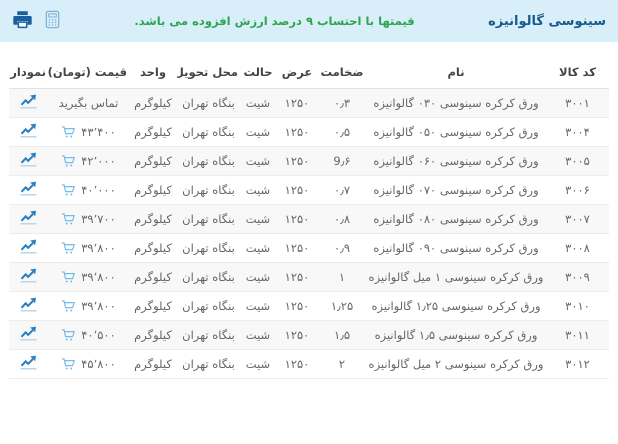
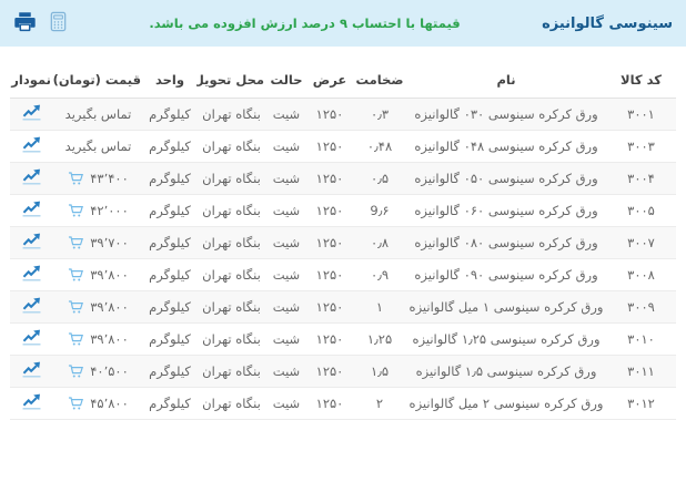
  سینوسی گالوانیزه
  قیمتها با احتساب ۹ درصد ارزش افزوده می باشد.
  کد کالا	نام	ضخامت	عرض	حالت	محل تحویل	واحد	قیمت (تومان)	نمودار
  ۳۰۰۱	ورق کرکره سینوسی ۰۳۰ گالوانیزه	۰٫۳	۱۲۵۰	شیت	بنگاه تهران	کیلوگرم	تماس بگیرید
+ ۳۰۰۳	ورق کرکره سینوسی ۰۴۸ گالوانیزه	۰٫۴۸	۱۲۵۰	شیت	بنگاه تهران	کیلوگرم	تماس بگیرید
  ۳۰۰۴	ورق کرکره سینوسی ۰۵۰ گالوانیزه	۰٫۵	۱۲۵۰	شیت	بنگاه تهران	کیلوگرم	۴۳٬۴۰۰
  ۳۰۰۵	ورق کرکره سینوسی ۰۶۰ گالوانیزه	9٫۶	۱۲۵۰	شیت	بنگاه تهران	کیلوگرم	۴۲٬۰۰۰
- ۳۰۰۶	ورق کرکره سینوسی ۰۷۰ گالوانیزه	۰٫۷	۱۲۵۰	شیت	بنگاه تهران	کیلوگرم	۴۰٬۰۰۰
  ۳۰۰۷	ورق کرکره سینوسی ۰۸۰ گالوانیزه	۰٫۸	۱۲۵۰	شیت	بنگاه تهران	کیلوگرم	۳۹٬۷۰۰
  ۳۰۰۸	ورق کرکره سینوسی ۰۹۰ گالوانیزه	۰٫۹	۱۲۵۰	شیت	بنگاه تهران	کیلوگرم	۳۹٬۸۰۰
  ۳۰۰۹	ورق کرکره سینوسی ۱ میل گالوانیزه	۱	۱۲۵۰	شیت	بنگاه تهران	کیلوگرم	۳۹٬۸۰۰
  ۳۰۱۰	ورق کرکره سینوسی ۱٫۲۵ گالوانیزه	۱٫۲۵	۱۲۵۰	شیت	بنگاه تهران	کیلوگرم	۳۹٬۸۰۰
  ۳۰۱۱	ورق کرکره سینوسی ۱٫۵ گالوانیزه	۱٫۵	۱۲۵۰	شیت	بنگاه تهران	کیلوگرم	۴۰٬۵۰۰
  ۳۰۱۲	ورق کرکره سینوسی ۲ میل گالوانیزه	۲	۱۲۵۰	شیت	بنگاه تهران	کیلوگرم	۴۵٬۸۰۰
